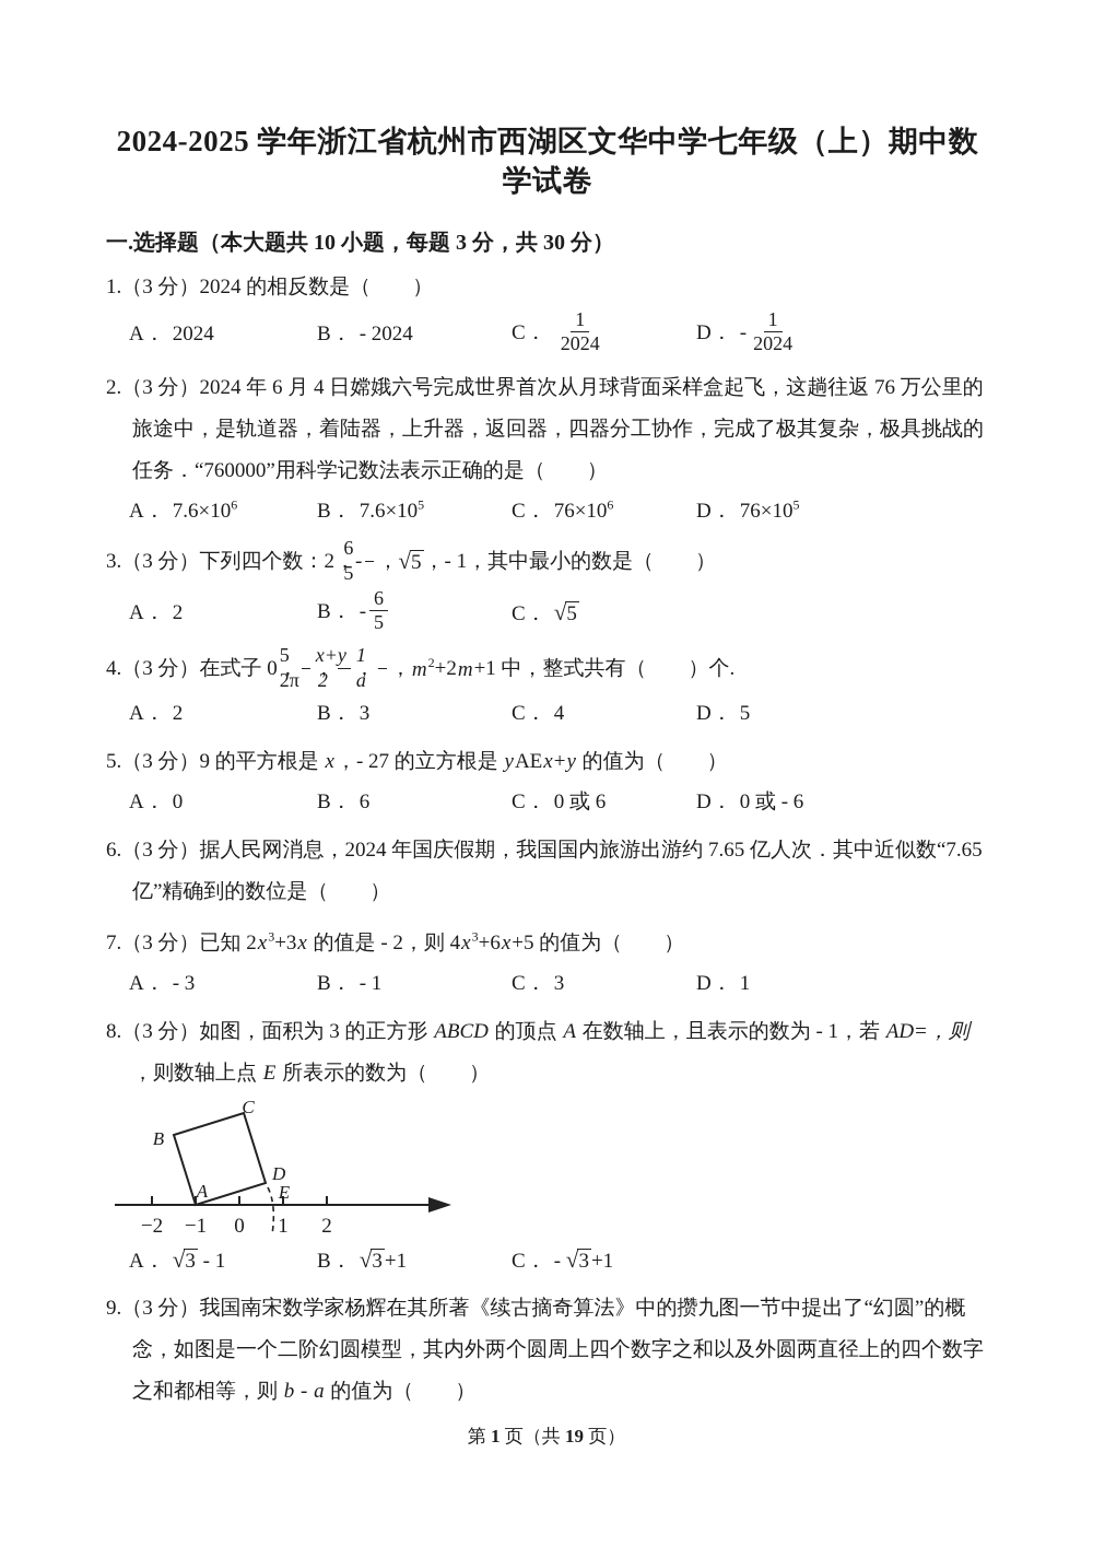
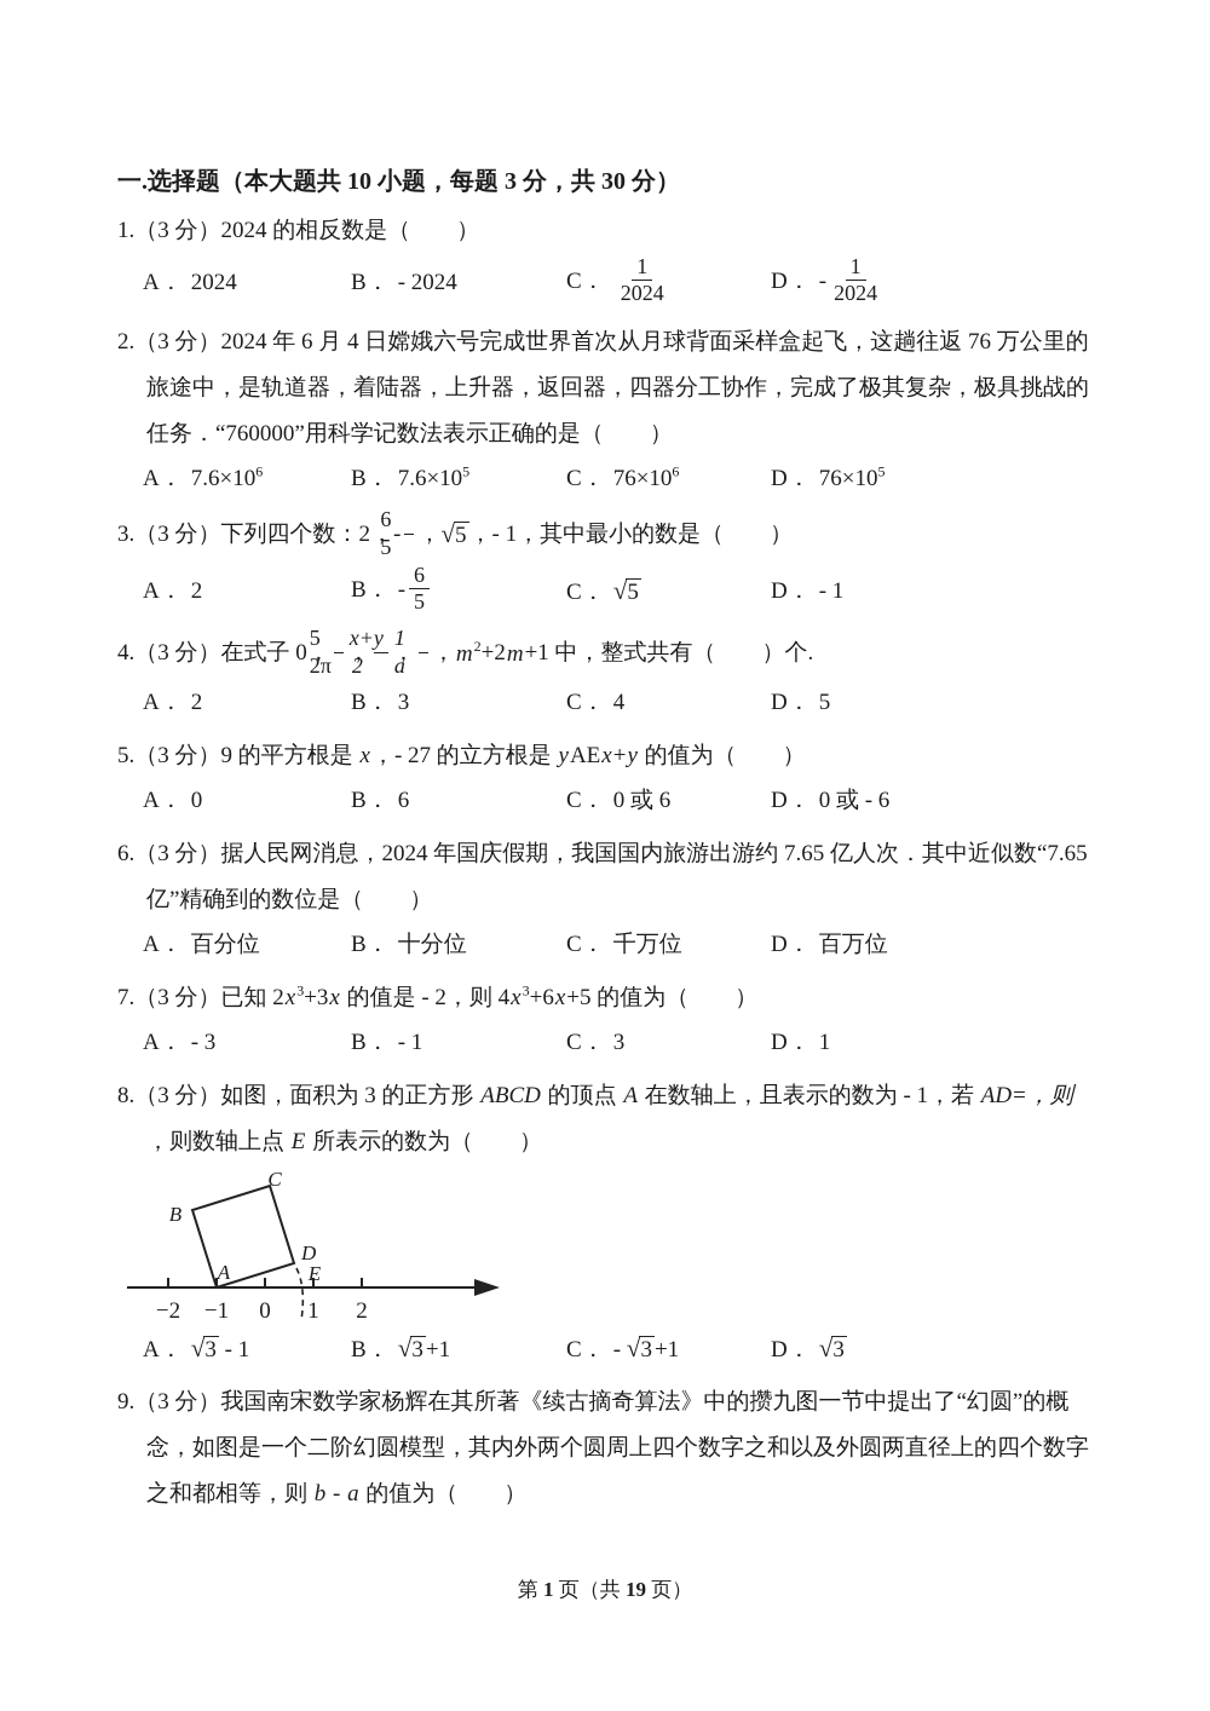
- 2024-2025 学年浙江省杭州市西湖区文华中学七年级（上）期中数学试卷
  一.选择题（本大题共 10 小题，每题 3 分，共 30 分）
  1.（3 分）2024 的相反数是（ ）
  A． 2024
  B． - 2024
  C．
  1
  2024
  D． -
  1
  2024
  2.（3 分）2024 年 6 月 4 日嫦娥六号完成世界首次从月球背面采样盒起飞，这趟往返 76 万公里的旅途中，是轨道器，着陆器，上升器，返回器，四器分工协作，完成了极其复杂，极具挑战的任务．“760000”用科学记数法表示正确的是（ ）
  A． 7.6×106
  B． 7.6×105
  C． 76×106
  D． 76×105
  3.（3 分）下列四个数：2，-
  6
  5
  ，√5，- 1，其中最小的数是（ ）
  A． 2
  B． -
  6
  5
  C． √5
+ D． - 1
  4.（3 分）在式子 0，
  5
  2π
  ，
  x+y
  2
  ，
  1
  a
  ，m2+2m+1 中，整式共有（ ）个.
  A． 2
  B． 3
  C． 4
  D． 5
  5.（3 分）9 的平方根是 x，- 27 的立方根是 yAEx+y 的值为（ ）
  A． 0
  B． 6
  C． 0 或 6
  D． 0 或 - 6
  6.（3 分）据人民网消息，2024 年国庆假期，我国国内旅游出游约 7.65 亿人次．其中近似数“7.65 亿”精确到的数位是（ ）
+ A． 百分位
+ B． 十分位
+ C． 千万位
+ D． 百万位
  7.（3 分）已知 2x3+3x 的值是 - 2，则 4x3+6x+5 的值为（ ）
  A． - 3
  B． - 1
  C． 3
  D． 1
  8.（3 分）如图，面积为 3 的正方形 ABCD 的顶点 A 在数轴上，且表示的数为 - 1，若 AD=，则 ，则数轴上点 E 所表示的数为（ ）
  A
  B
  C
  D
  E
  −2
  −1
  0
  1
  2
  A． √3 - 1
  B． √3+1
  C． - √3+1
+ D． √3
  9.（3 分）我国南宋数学家杨辉在其所著《续古摘奇算法》中的攒九图一节中提出了“幻圆”的概念，如图是一个二阶幻圆模型，其内外两个圆周上四个数字之和以及外圆两直径上的四个数字之和都相等，则 b - a 的值为（ ）
  第 1 页（共 19 页）
